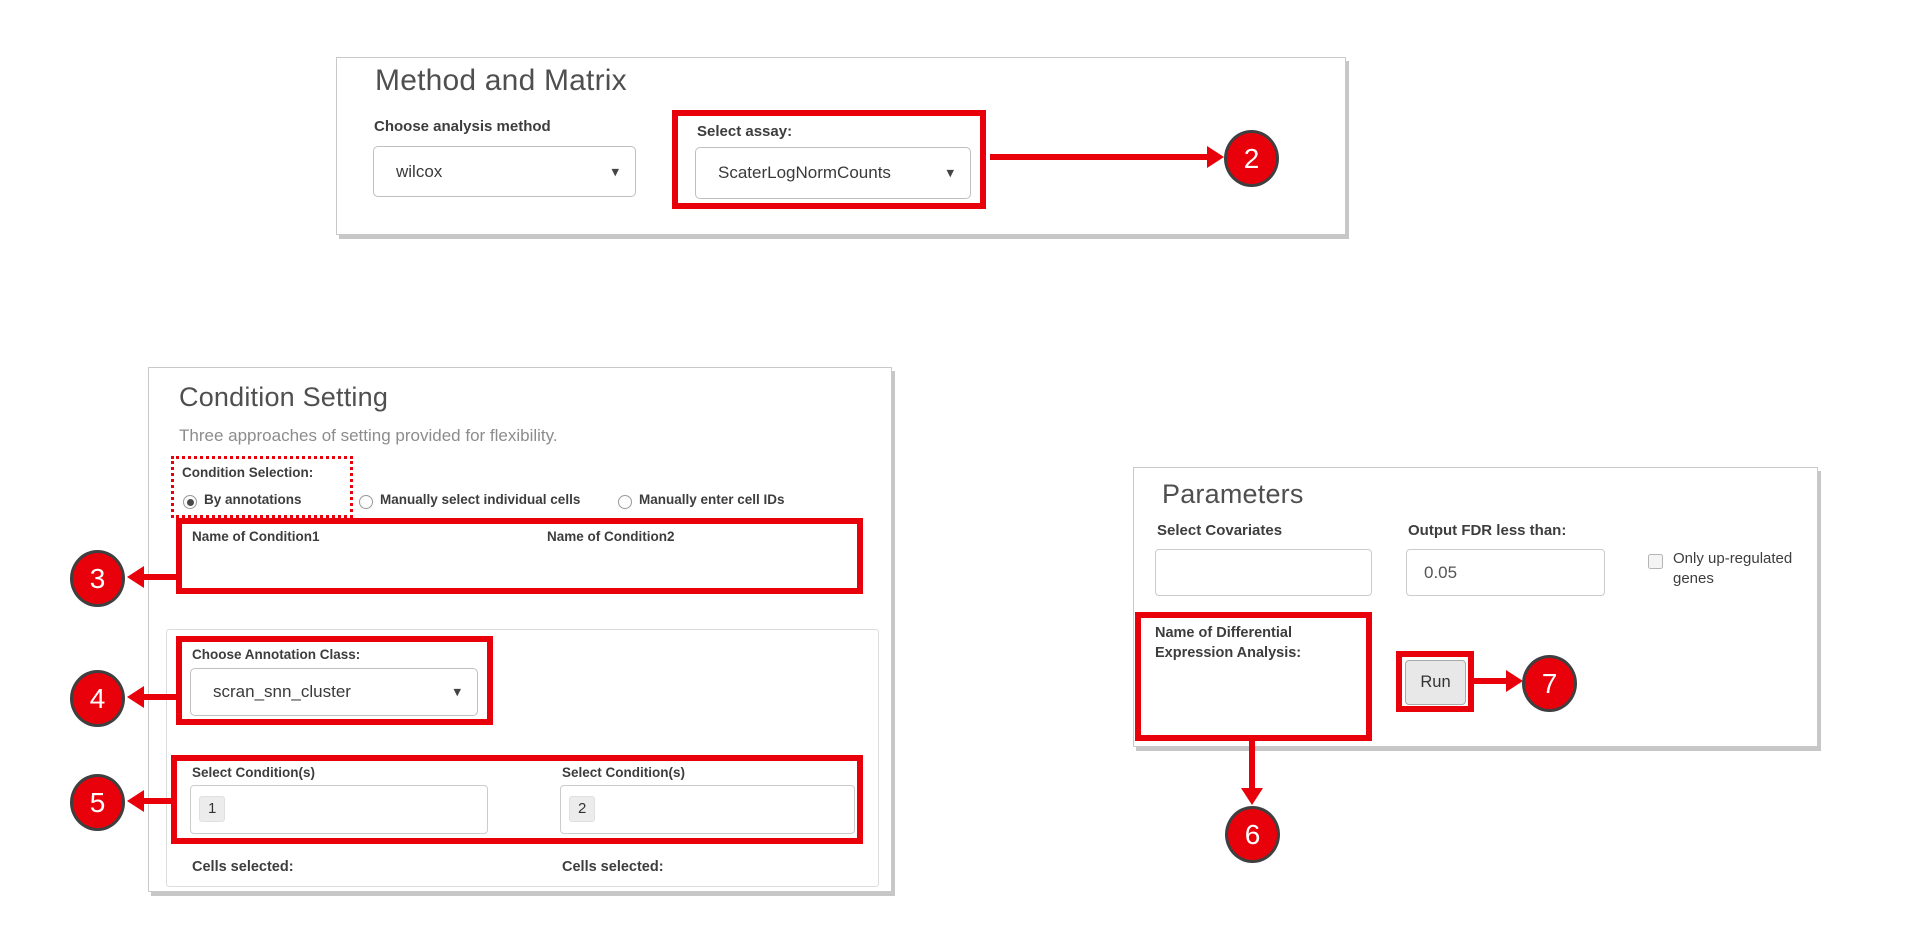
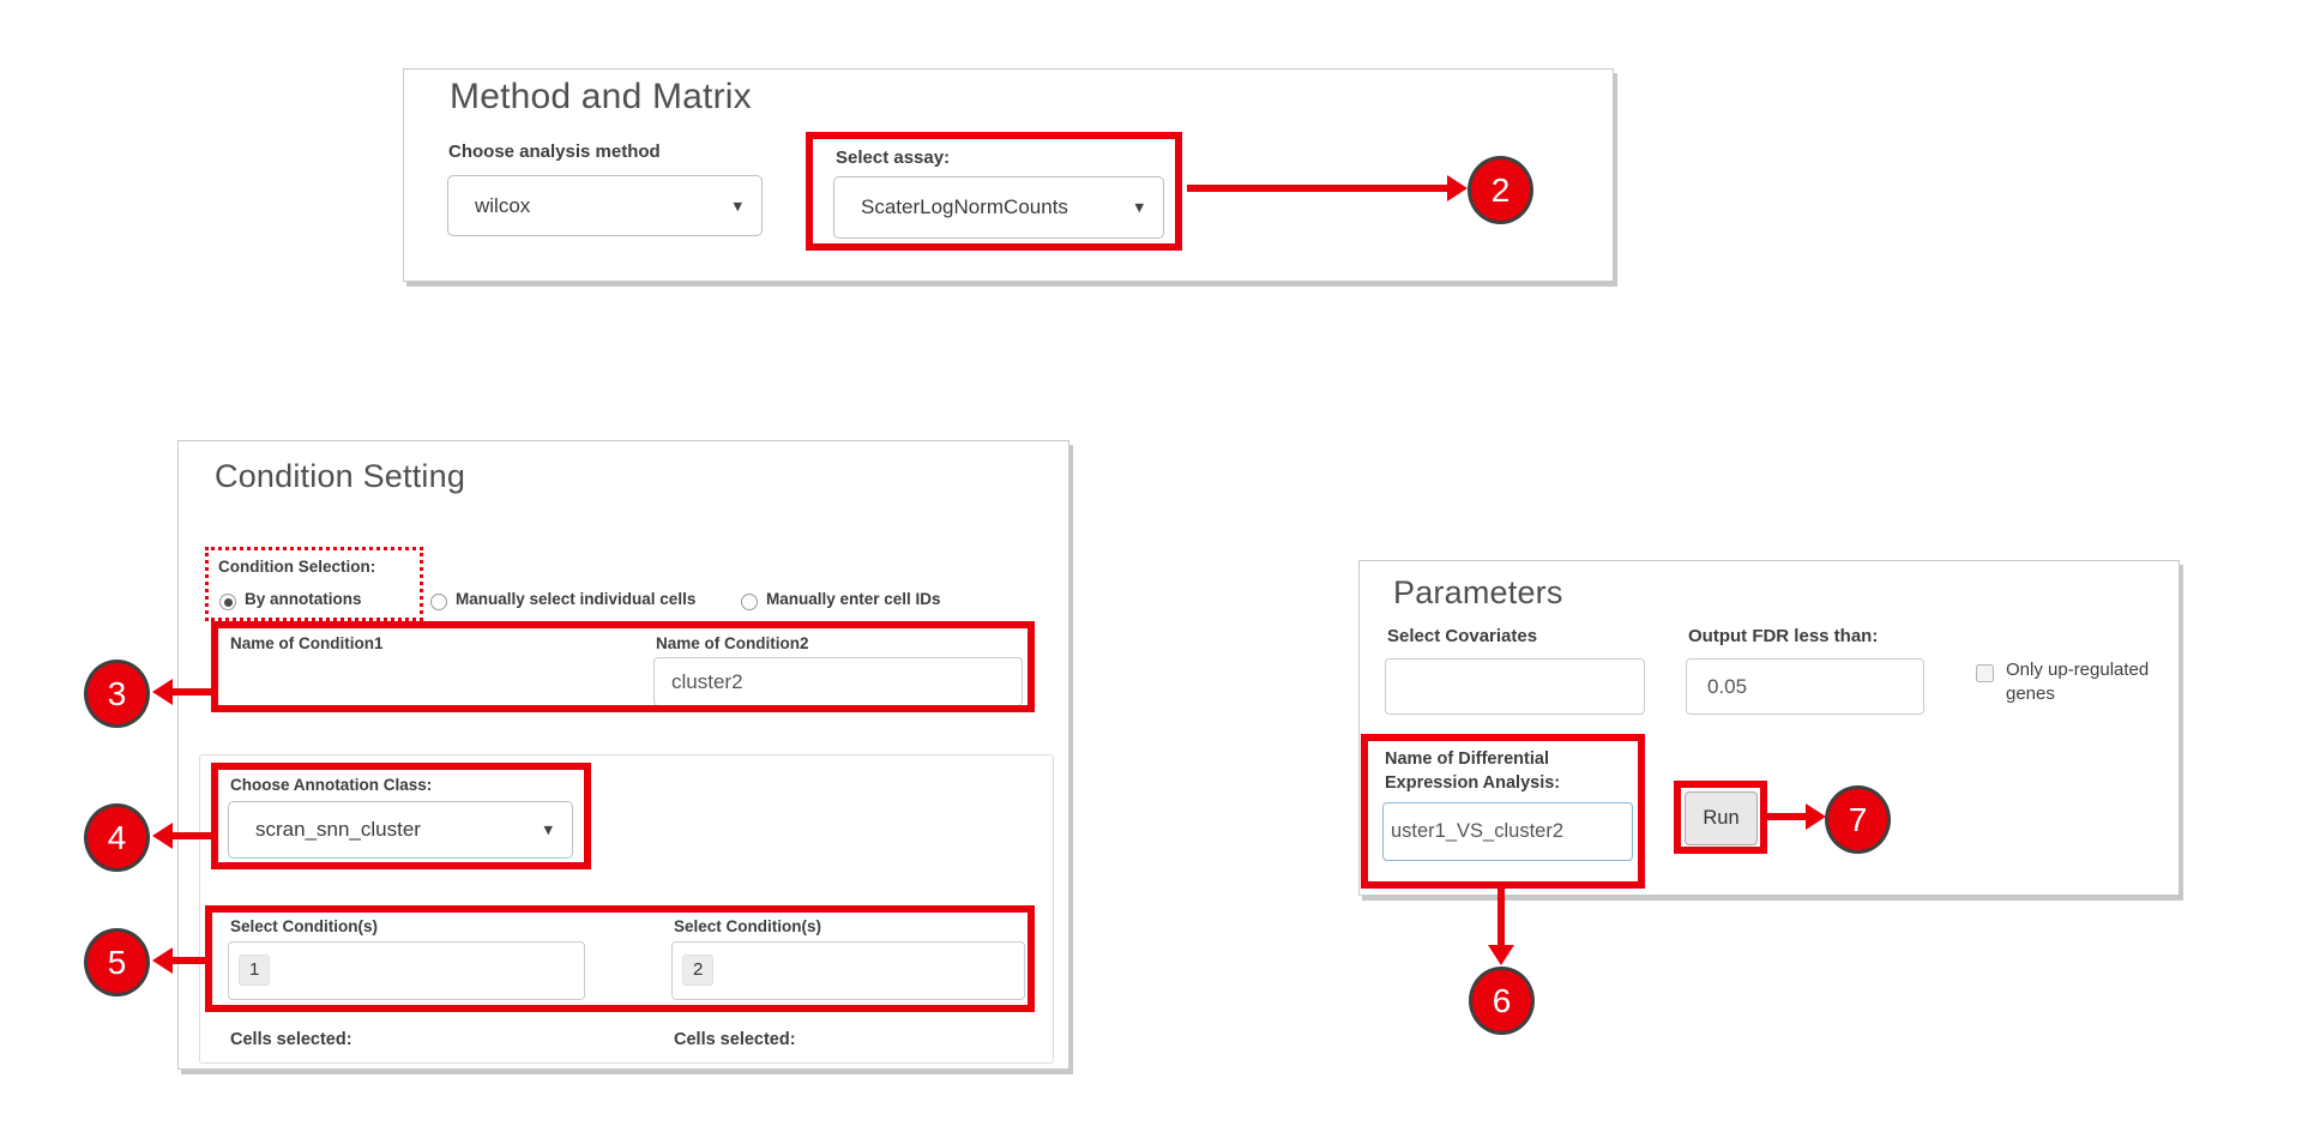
  Method and Matrix
  Choose analysis method
  wilcox
  ▾
  Select assay:
  ScaterLogNormCounts
  ▾
  2
  Condition Setting
- Three approaches of setting provided for flexibility.
  Condition Selection:
  By annotations
  Manually select individual cells
  Manually enter cell IDs
  Name of Condition1
  Name of Condition2
+ cluster2
  Choose Annotation Class:
  scran_snn_cluster
  ▾
  Select Condition(s)
  1
  Select Condition(s)
  2
  Cells selected:
  Cells selected:
  3
  4
  5
  Parameters
  Select Covariates
  Output FDR less than:
  0.05
  Only up-regulated genes
  Name of Differential Expression Analysis:
+ uster1_VS_cluster2
  Run
  7
  6
